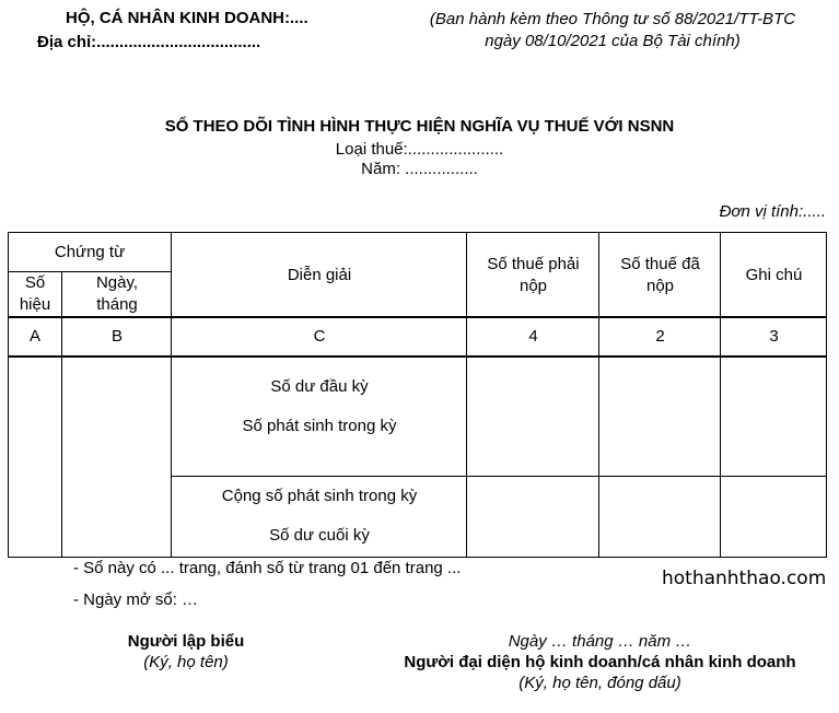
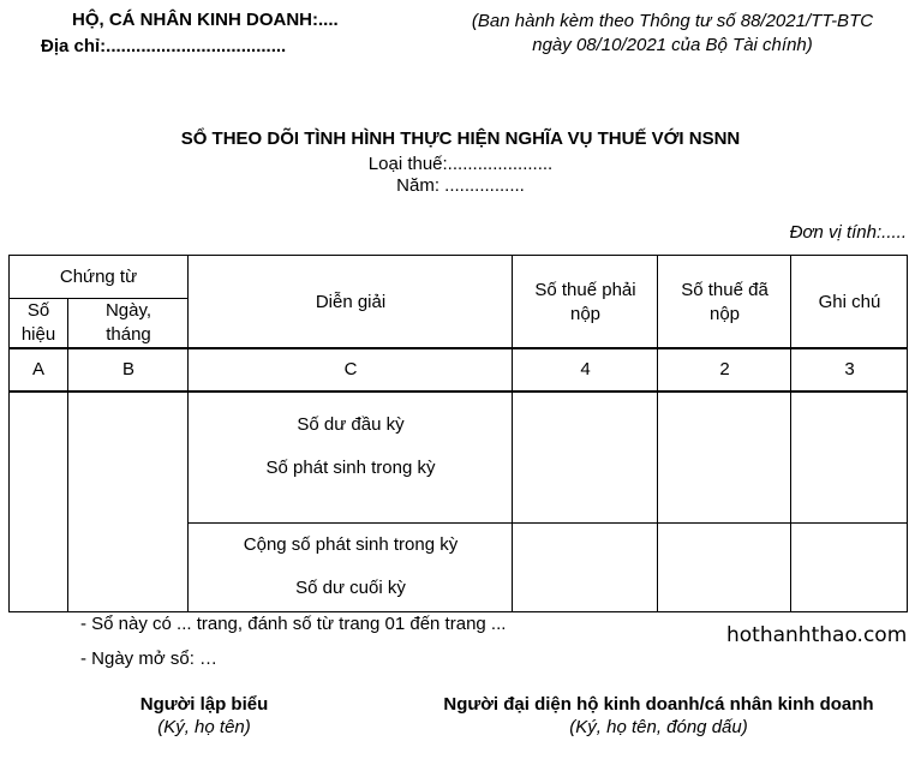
  HỘ, CÁ NHÂN KINH DOANH:....
  Địa chỉ:....................................
  (Ban hành kèm theo Thông tư số 88/2021/TT-BTC
  ngày 08/10/2021 của Bộ Tài chính)
  SỔ THEO DÕI TÌNH HÌNH THỰC HIỆN NGHĨA VỤ THUẾ VỚI NSNN
  Loại thuế:.....................
  Năm: ................
  Đơn vị tính:.....
  Chứng từ
  Số
  hiệu
  Ngày,
  tháng
  Diễn giải
  Số thuế phải
  nộp
  Số thuế đã
  nộp
  Ghi chú
  A
  B
  C
  4
  2
  3
  Số dư đầu kỳ
  Số phát sinh trong kỳ
  Cộng số phát sinh trong kỳ
  Số dư cuối kỳ
  - Sổ này có ... trang, đánh số từ trang 01 đến trang ...
  - Ngày mở sổ: …
  hothanhthao.com
  Người lập biểu
  (Ký, họ tên)
- Ngày … tháng … năm …
  Người đại diện hộ kinh doanh/cá nhân kinh doanh
  (Ký, họ tên, đóng dấu)
